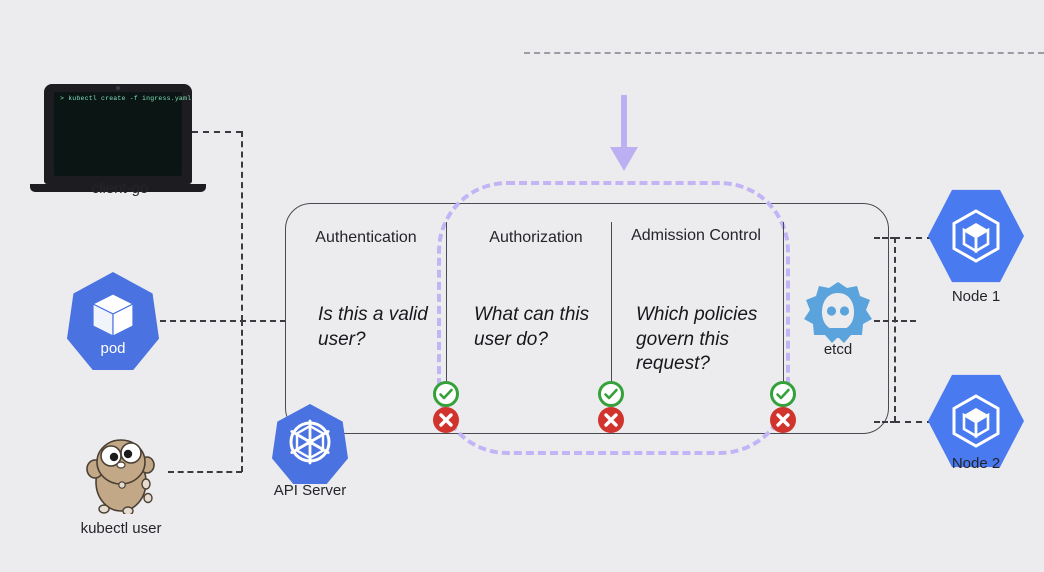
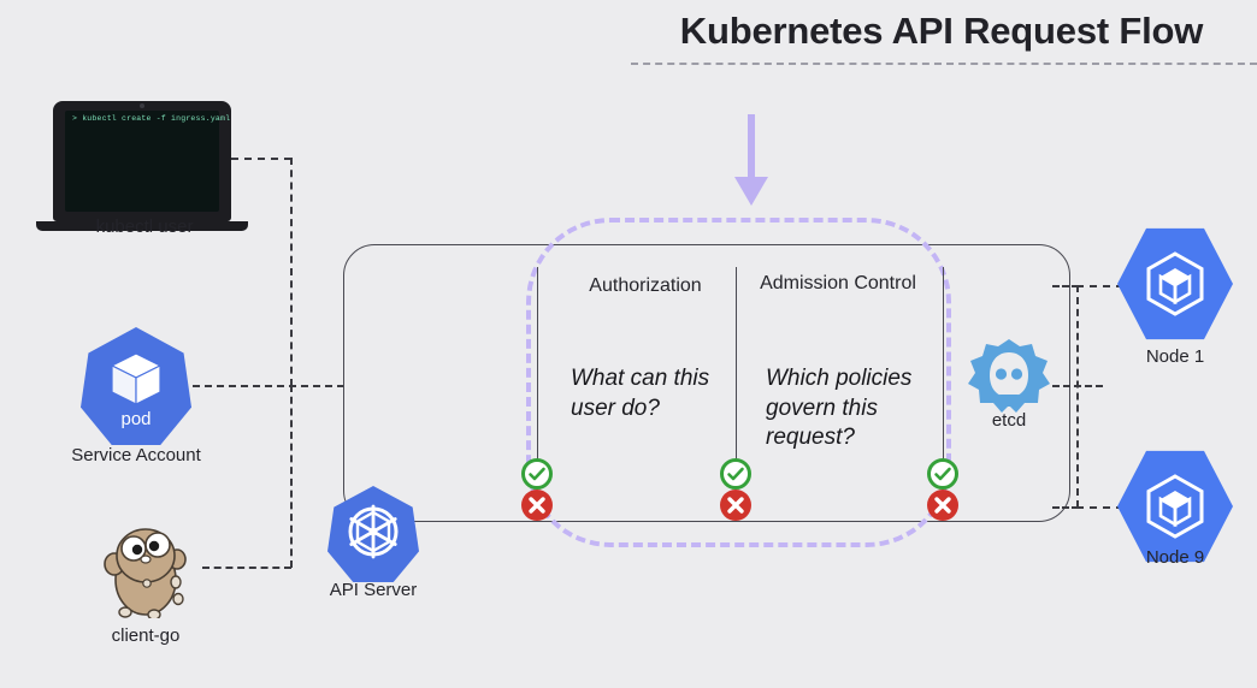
+ Kubernetes API Request Flow
- client-go
+ kubectl user
  pod
+ Service Account
- kubectl user
+ client-go
- Authentication
  Authorization
  Admission Control
- Is this a valid user?
  What can this user do?
  Which policies govern this request?
  API Server
  etcd
  Node 1
- Node 2
+ Node 9
